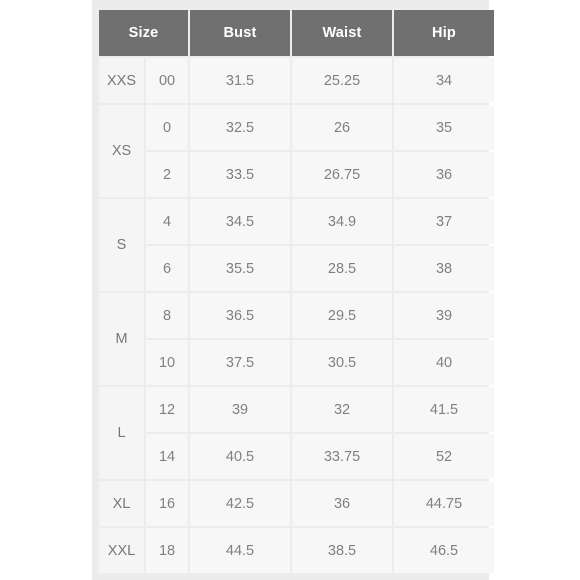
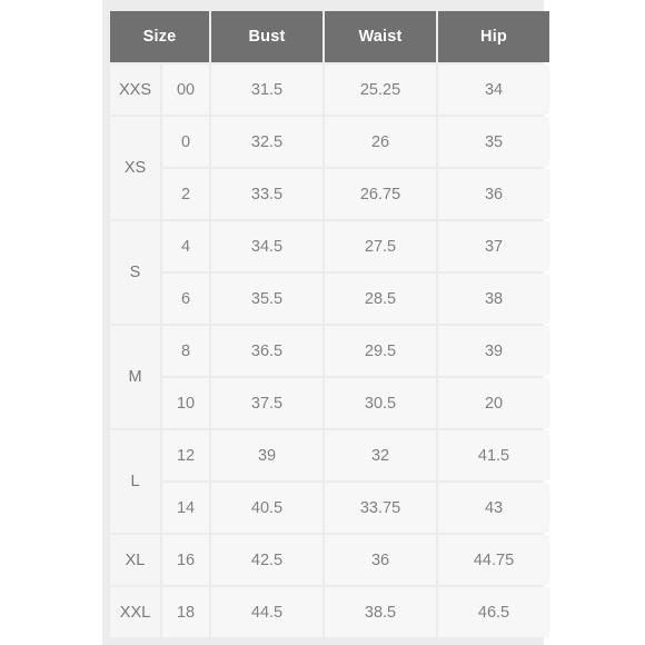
  Size	Bust	Waist	Hip
  XXS	00	31.5	25.25	34
  XS	0	32.5	26	35
  2	33.5	26.75	36
- S	4	34.5	34.9	37
+ S	4	34.5	27.5	37
  6	35.5	28.5	38
  M	8	36.5	29.5	39
- 10	37.5	30.5	40
+ 10	37.5	30.5	20
  L	12	39	32	41.5
- 14	40.5	33.75	52
+ 14	40.5	33.75	43
  XL	16	42.5	36	44.75
  XXL	18	44.5	38.5	46.5
